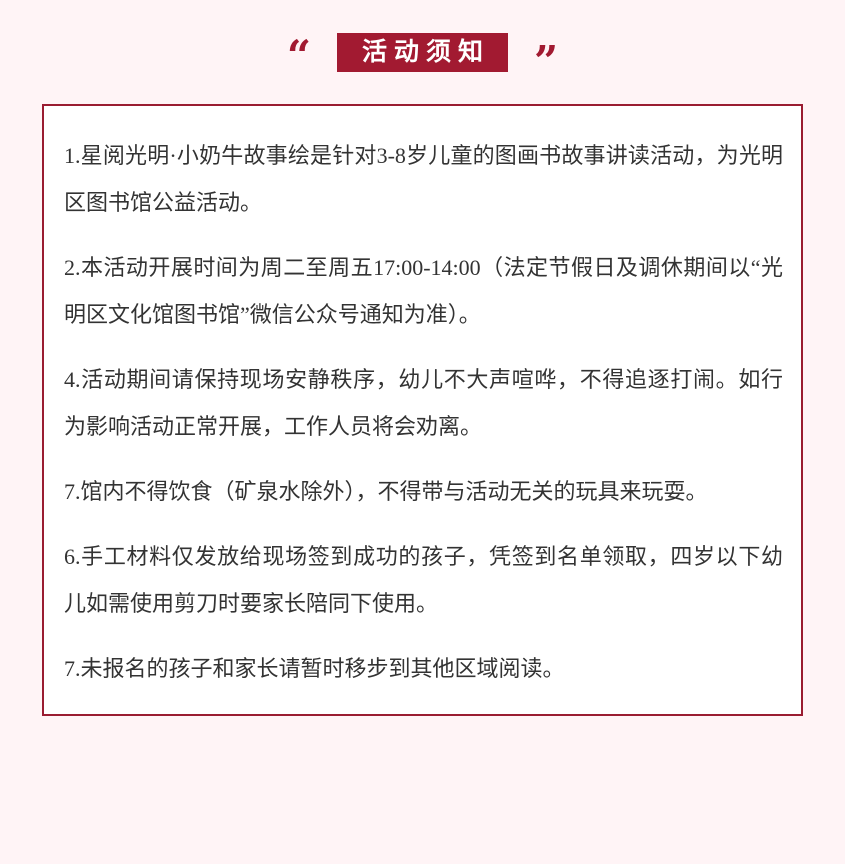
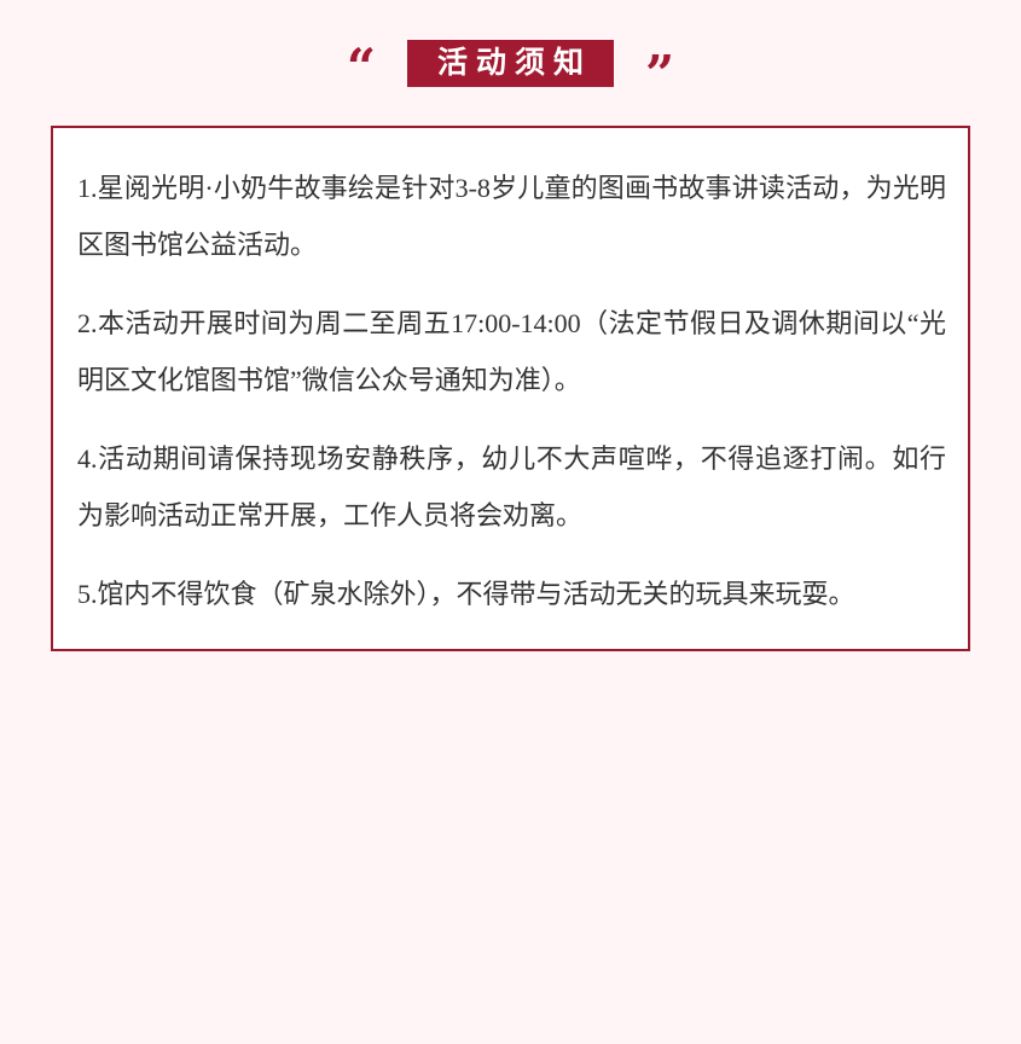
  “
  活动须知
  ”
  1.星阅光明·小奶牛故事绘是针对3-8岁儿童的图画书故事讲读活动，为光明区图书馆公益活动。
  2.本活动开展时间为周二至周五17:00-14:00（法定节假日及调休期间以“光明区文化馆图书馆”微信公众号通知为准）。
  4.活动期间请保持现场安静秩序，幼儿不大声喧哗，不得追逐打闹。如行为影响活动正常开展，工作人员将会劝离。
- 7.馆内不得饮食（矿泉水除外），不得带与活动无关的玩具来玩耍。
+ 5.馆内不得饮食（矿泉水除外），不得带与活动无关的玩具来玩耍。
- 6.手工材料仅发放给现场签到成功的孩子，凭签到名单领取，四岁以下幼儿如需使用剪刀时要家长陪同下使用。
- 7.未报名的孩子和家长请暂时移步到其他区域阅读。
